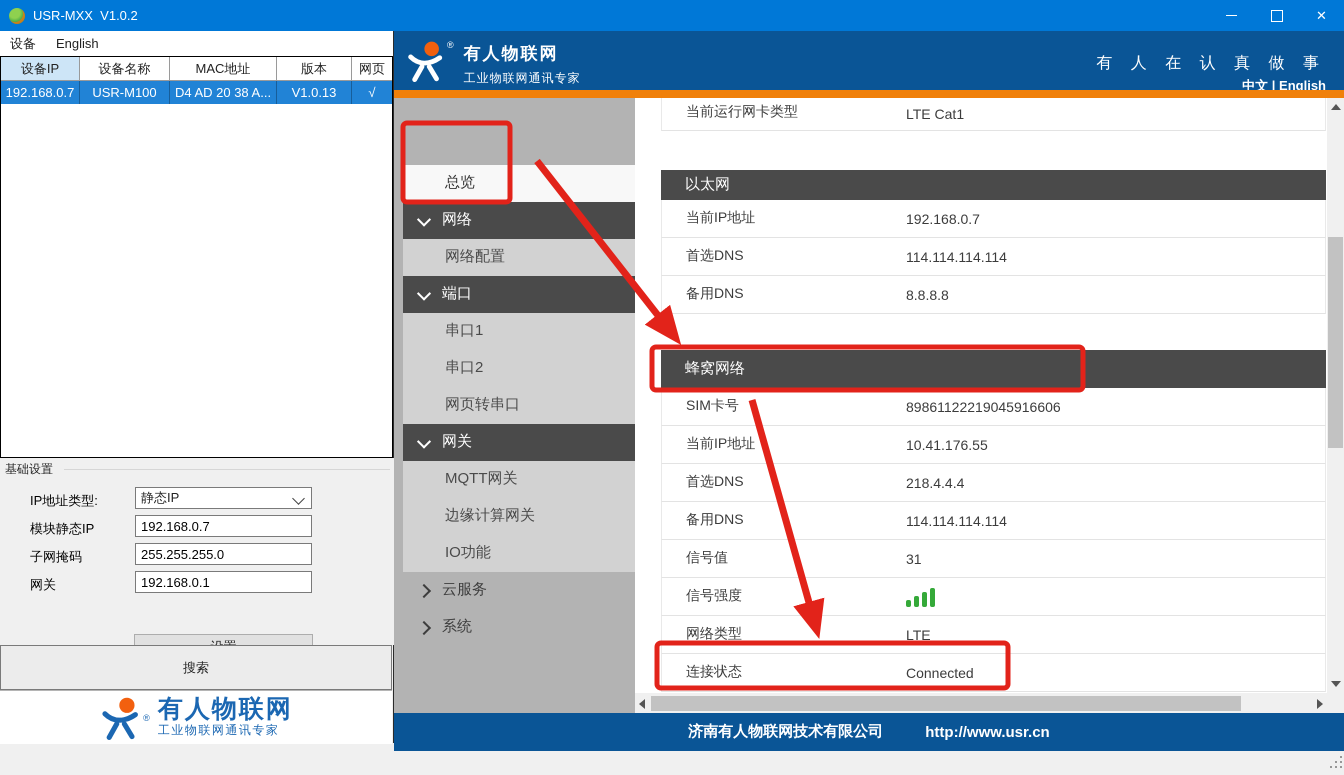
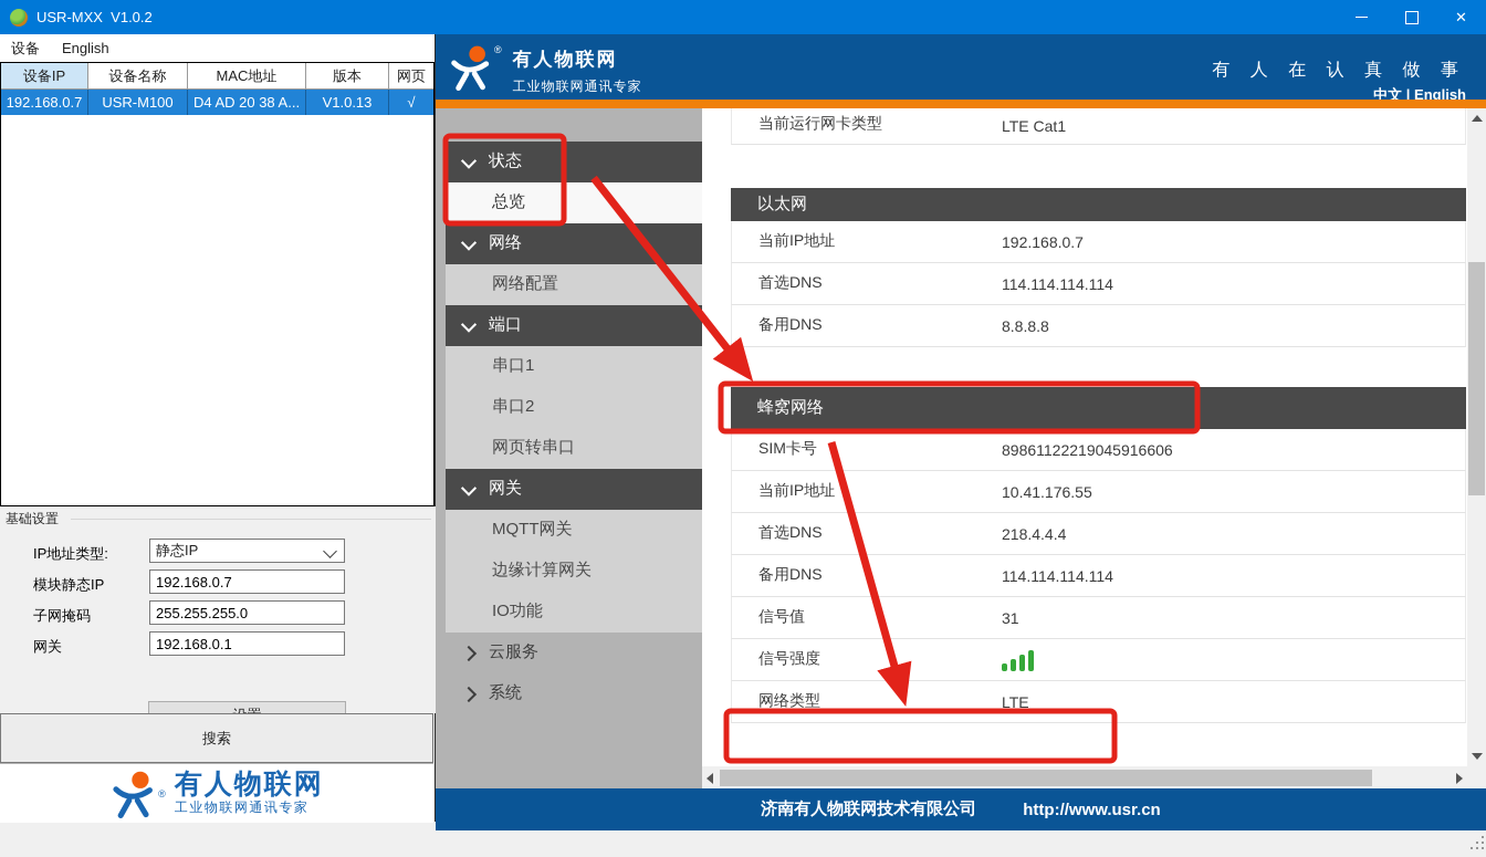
  USR-MXX V1.0.2
  ✕
  设备
  English
  设备IP
  设备名称
  MAC地址
  版本
  网页
  192.168.0.7
  USR-M100
  D4 AD 20 38 A...
  V1.0.13
  √
  基础设置
  IP地址类型:
  静态IP
  模块静态IP
  192.168.0.7
  子网掩码
  255.255.255.0
  网关
  192.168.0.1
  搜索
  ®
  有人物联网
  工业物联网通讯专家
  ®
  有人物联网
  工业物联网通讯专家
  有 人 在 认 真 做 事
  中文 | English
+ 状态
  总览
  网络
  网络配置
  端口
  串口1
  串口2
  网页转串口
  网关
  MQTT网关
  边缘计算网关
  IO功能
  云服务
  系统
  当前运行网卡类型
  LTE Cat1
  以太网
  当前IP地址
  192.168.0.7
  首选DNS
  114.114.114.114
  备用DNS
  8.8.8.8
  蜂窝网络
  SIM卡号
  89861122219045916606
  当前IP地址
  10.41.176.55
  首选DNS
  218.4.4.4
  备用DNS
  114.114.114.114
  信号值
  31
  信号强度
  网络类型
  LTE
- 连接状态
- Connected
  济南有人物联网技术有限公司
  http://www.usr.cn
